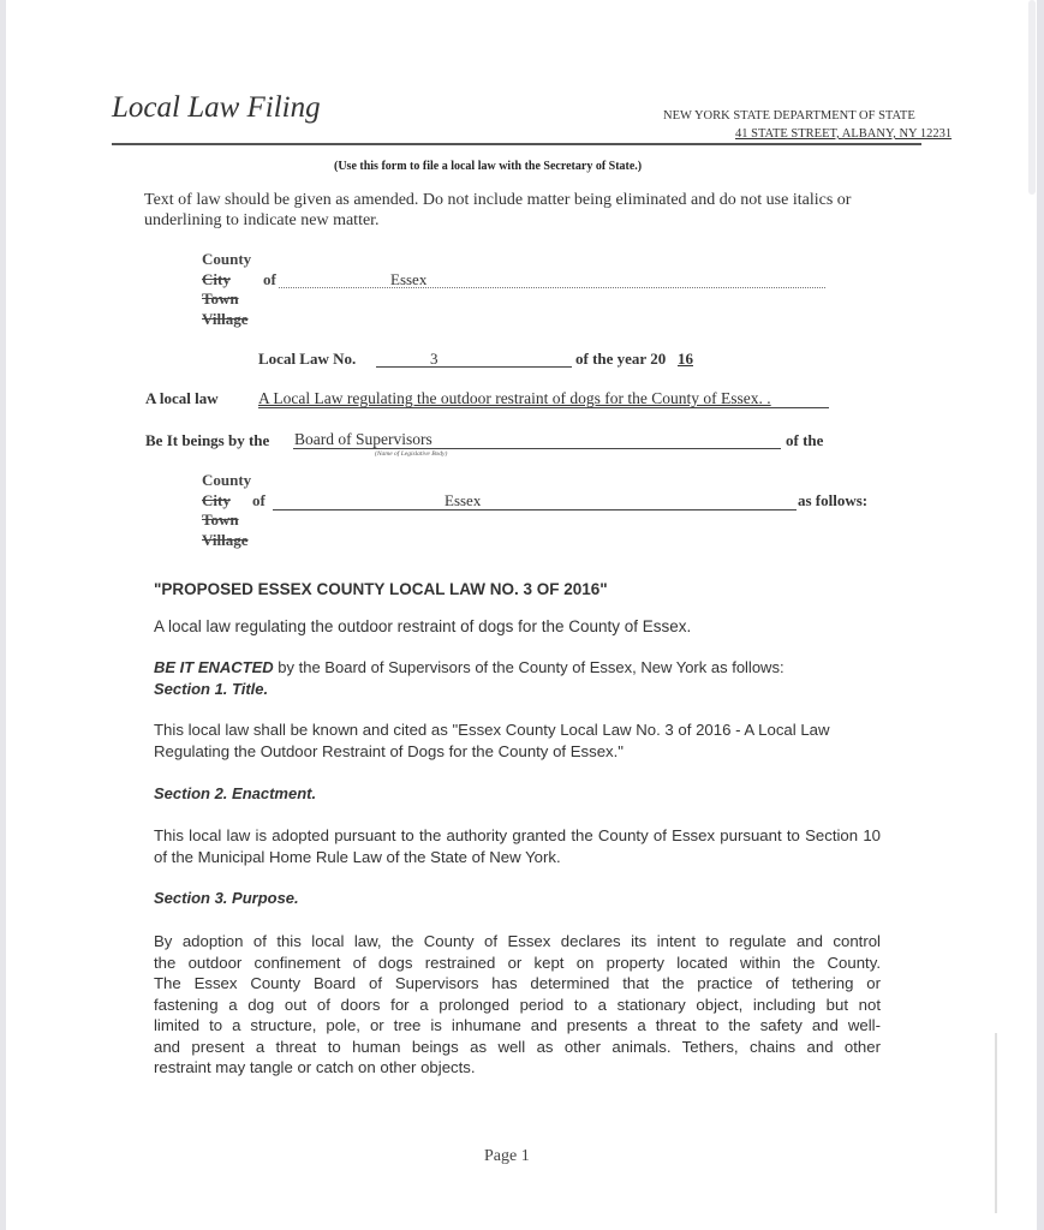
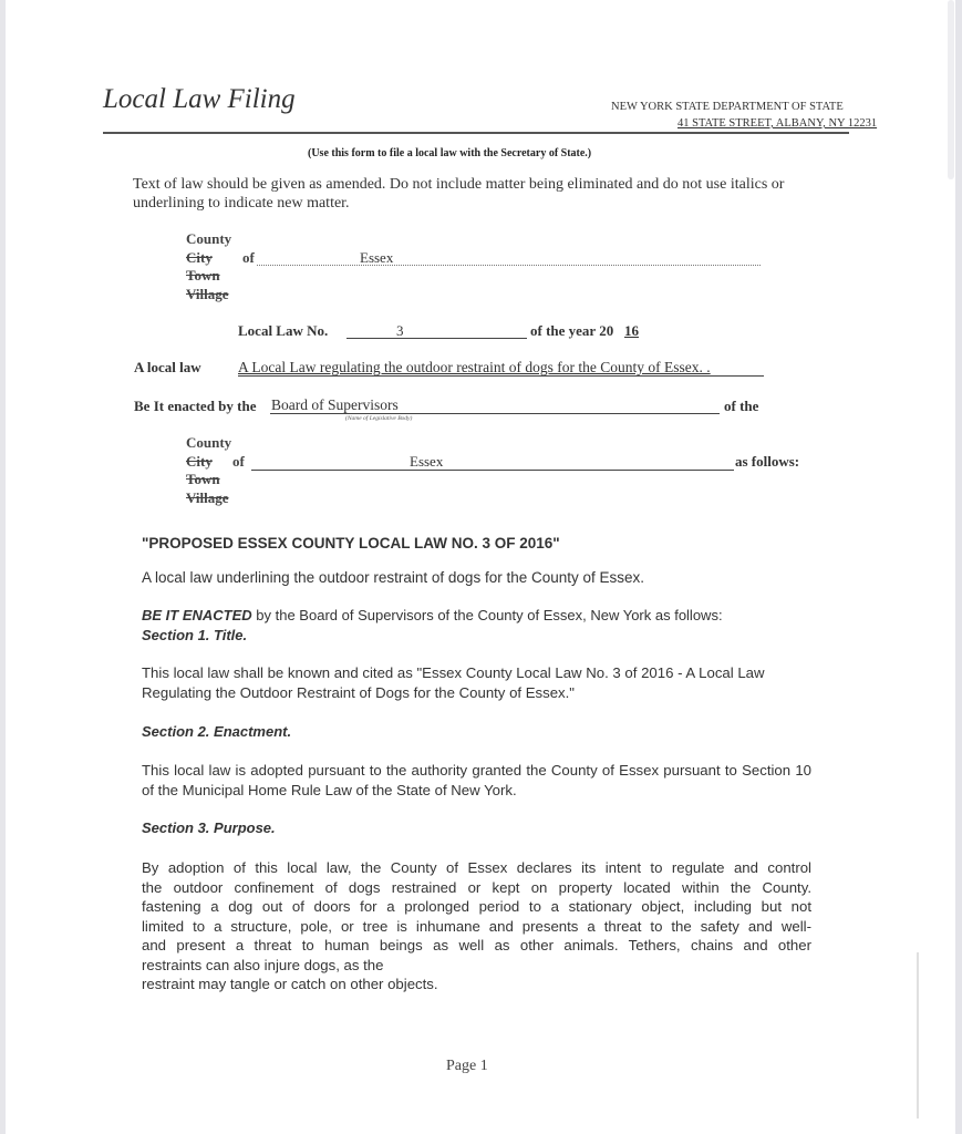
  Local Law Filing
  NEW YORK STATE DEPARTMENT OF STATE
  41 STATE STREET, ALBANY, NY 12231
  (Use this form to file a local law with the Secretary of State.)
  Text of law should be given as amended. Do not include matter being eliminated and do not use italics or underlining to indicate new matter.
  County
  City
  Town
  Village
  of
  Essex
  Local Law No.
  3
  of the year 20
  16
  A local law
  A Local Law regulating the outdoor restraint of dogs for the County of Essex. .
- Be It beings by the
+ Be It enacted by the
  Board of Supervisors
  of the
  County
  City
  Town
  Village
  of
  Essex
  as follows:
  "PROPOSED ESSEX COUNTY LOCAL LAW NO. 3 OF 2016"
- A local law regulating the outdoor restraint of dogs for the County of Essex.
+ A local law underlining the outdoor restraint of dogs for the County of Essex.
  BE IT ENACTED by the Board of Supervisors of the County of Essex, New York as follows:
  Section 1. Title.
  This local law shall be known and cited as "Essex County Local Law No. 3 of 2016 - A Local Law Regulating the Outdoor Restraint of Dogs for the County of Essex."
  Section 2. Enactment.
  This local law is adopted pursuant to the authority granted the County of Essex pursuant to Section 10 of the Municipal Home Rule Law of the State of New York.
  Section 3. Purpose.
  By adoption of this local law, the County of Essex declares its intent to regulate and control
  the outdoor confinement of dogs restrained or kept on property located within the County.
- The Essex County Board of Supervisors has determined that the practice of tethering or
  fastening a dog out of doors for a prolonged period to a stationary object, including but not
  limited to a structure, pole, or tree is inhumane and presents a threat to the safety and well-
  and present a threat to human beings as well as other animals. Tethers, chains and other
+ restraints can also injure dogs, as the
  restraint may tangle or catch on other objects.
  Page 1
